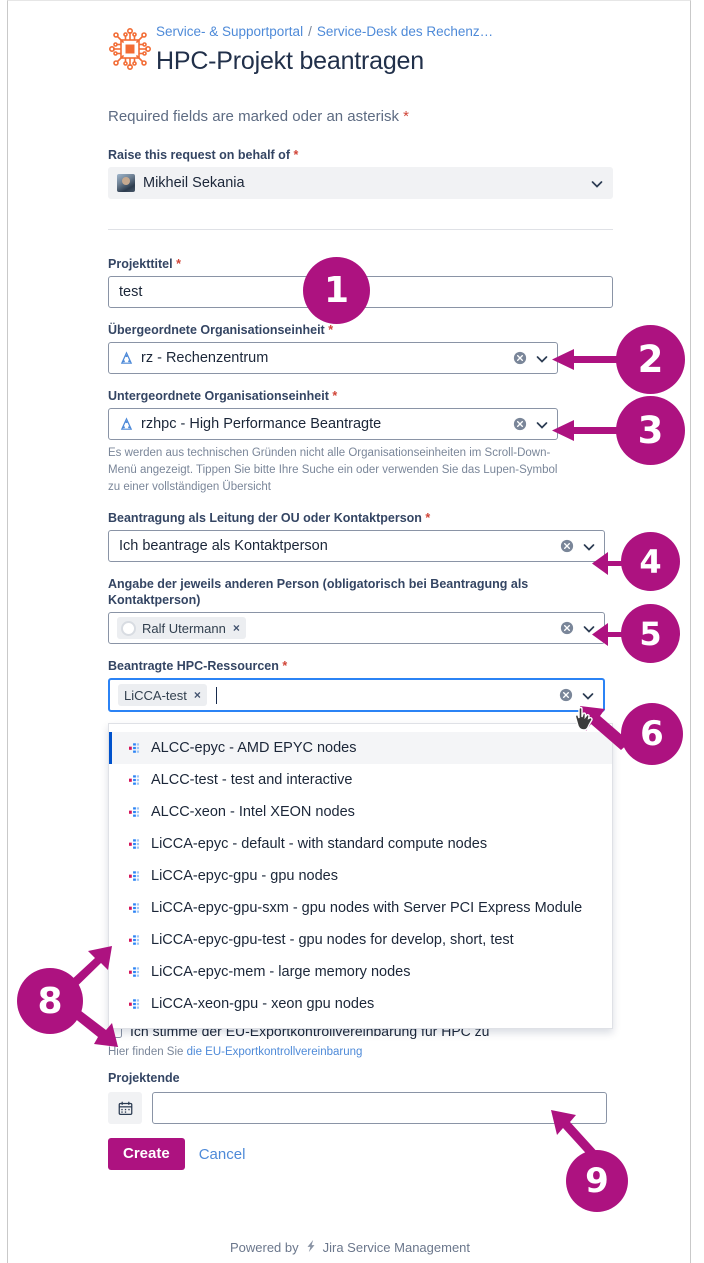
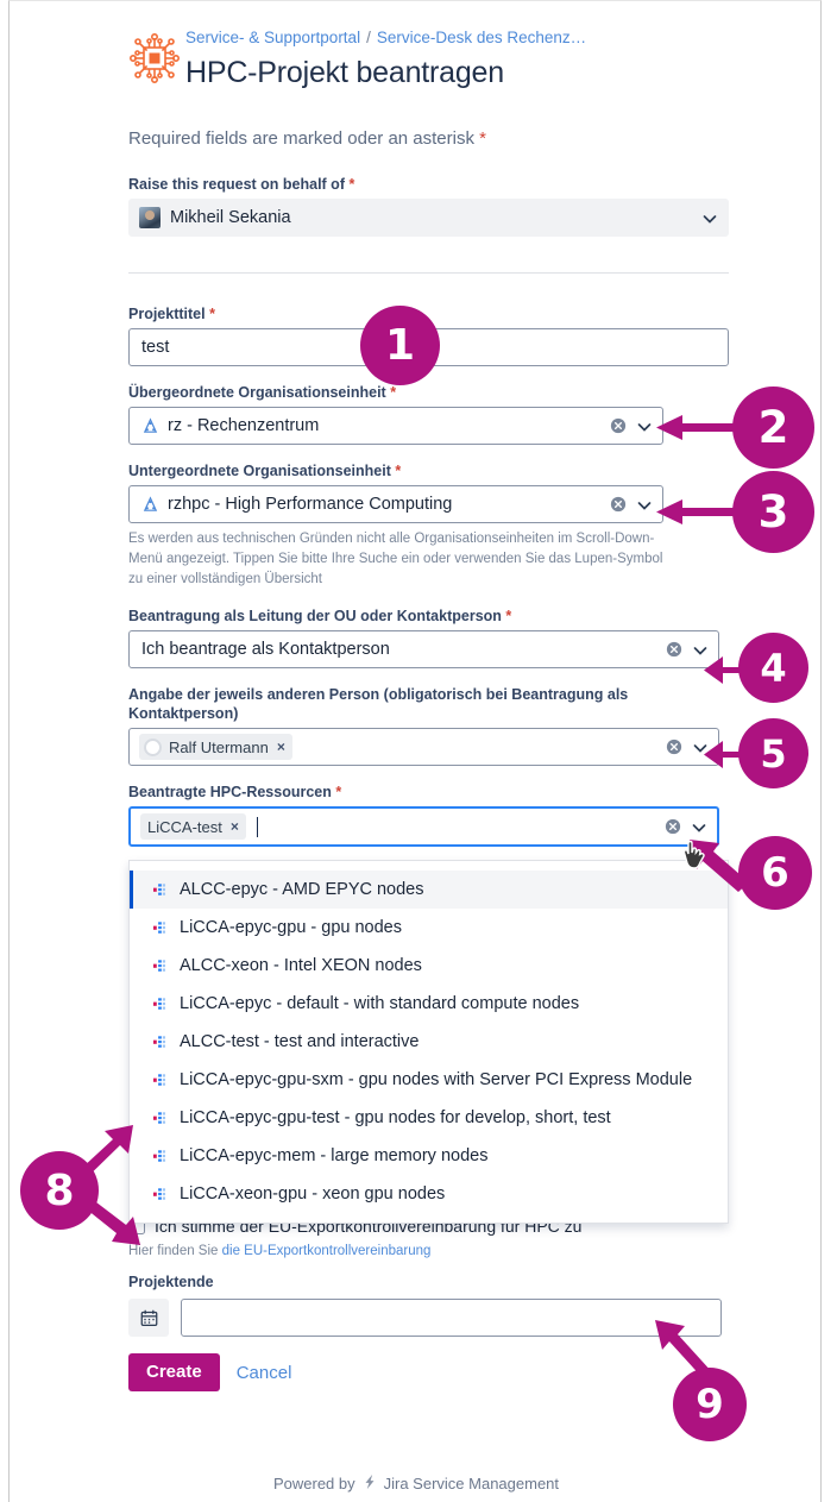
  Service- & Supportportal / Service-Desk des Rechenz…
  HPC-Projekt beantragen
  Required fields are marked oder an asterisk *
  Raise this request on behalf of *
  Mikheil Sekania
  Projekttitel *
  test
  Übergeordnete Organisationseinheit *
  rz - Rechenzentrum
  Untergeordnete Organisationseinheit *
- rzhpc - High Performance Beantragte
+ rzhpc - High Performance Computing
  Es werden aus technischen Gründen nicht alle Organisationseinheiten im Scroll-Down-Menü angezeigt. Tippen Sie bitte Ihre Suche ein oder verwenden Sie das Lupen-Symbol zu einer vollständigen Übersicht
  Beantragung als Leitung der OU oder Kontaktperson *
  Ich beantrage als Kontaktperson
  Angabe der jeweils anderen Person (obligatorisch bei Beantragung als Kontaktperson)
  Ralf Utermann
  ×
  Beantragte HPC-Ressourcen *
  LiCCA-test
  ×
  Ich stimme der EU-Exportkontrollvereinbarung für HPC zu
  Hier finden Sie die EU-Exportkontrollvereinbarung
  Projektende
  Create
  Cancel
  ALCC-epyc - AMD EPYC nodes
- ALCC-test - test and interactive
+ LiCCA-epyc-gpu - gpu nodes
  ALCC-xeon - Intel XEON nodes
  LiCCA-epyc - default - with standard compute nodes
- LiCCA-epyc-gpu - gpu nodes
+ ALCC-test - test and interactive
  LiCCA-epyc-gpu-sxm - gpu nodes with Server PCI Express Module
  LiCCA-epyc-gpu-test - gpu nodes for develop, short, test
  LiCCA-epyc-mem - large memory nodes
  LiCCA-xeon-gpu - xeon gpu nodes
  Powered by
  Jira Service Management
  1
  2
  3
  4
  5
  6
  8
  9
